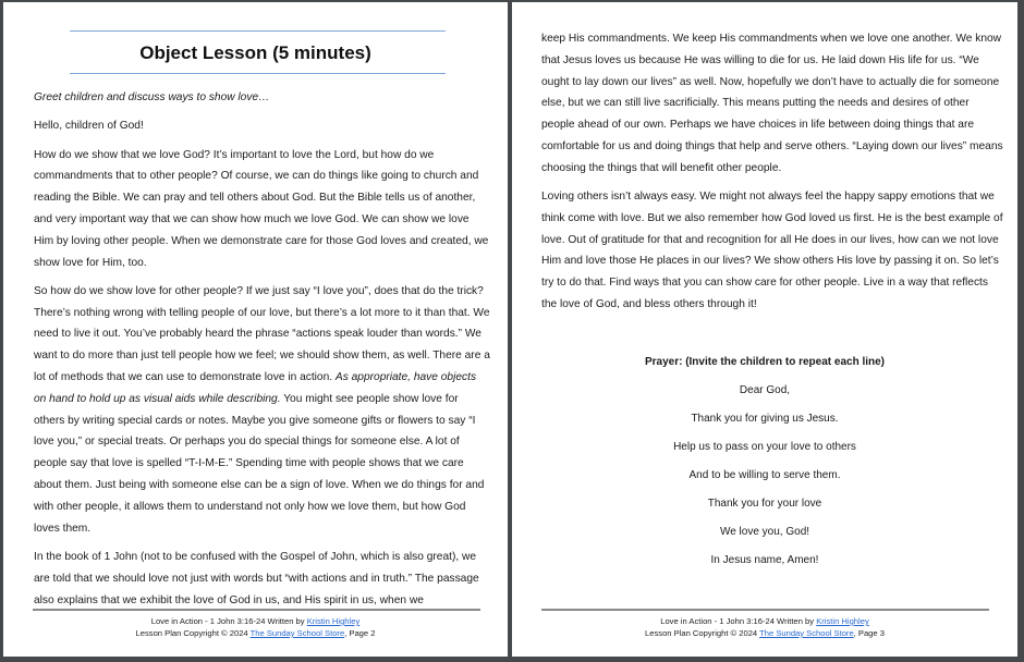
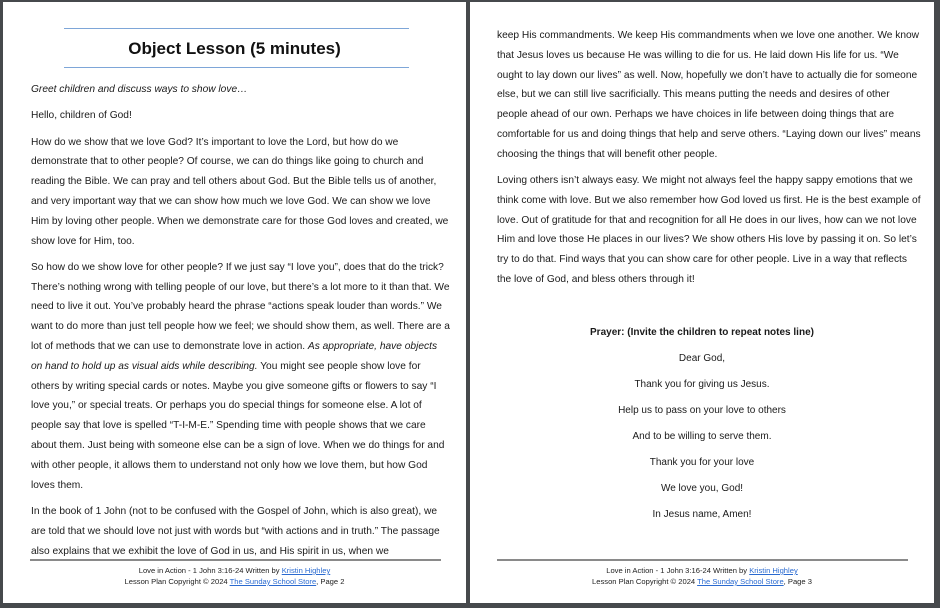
  Object Lesson (5 minutes)
  Greet children and discuss ways to show love…
  Hello, children of God!
- How do we show that we love God? It’s important to love the Lord, but how do we commandments that to other people? Of course, we can do things like going to church and reading the Bible. We can pray and tell others about God. But the Bible tells us of another, and very important way that we can show how much we love God. We can show we love Him by loving other people. When we demonstrate care for those God loves and created, we show love for Him, too.
+ How do we show that we love God? It’s important to love the Lord, but how do we demonstrate that to other people? Of course, we can do things like going to church and reading the Bible. We can pray and tell others about God. But the Bible tells us of another, and very important way that we can show how much we love God. We can show we love Him by loving other people. When we demonstrate care for those God loves and created, we show love for Him, too.
  So how do we show love for other people? If we just say “I love you”, does that do the trick? There’s nothing wrong with telling people of our love, but there’s a lot more to it than that. We need to live it out. You’ve probably heard the phrase “actions speak louder than words.” We want to do more than just tell people how we feel; we should show them, as well. There are a lot of methods that we can use to demonstrate love in action. As appropriate, have objects on hand to hold up as visual aids while describing. You might see people show love for others by writing special cards or notes. Maybe you give someone gifts or flowers to say “I love you,” or special treats. Or perhaps you do special things for someone else. A lot of people say that love is spelled “T-I-M-E.” Spending time with people shows that we care about them. Just being with someone else can be a sign of love. When we do things for and with other people, it allows them to understand not only how we love them, but how God loves them.
  In the book of 1 John (not to be confused with the Gospel of John, which is also great), we are told that we should love not just with words but “with actions and in truth.” The passage also explains that we exhibit the love of God in us, and His spirit in us, when we
  Love in Action - 1 John 3:16-24 Written by Kristin Highley
  Lesson Plan Copyright © 2024 The Sunday School Store, Page 2
  keep His commandments. We keep His commandments when we love one another. We know that Jesus loves us because He was willing to die for us. He laid down His life for us. “We ought to lay down our lives” as well. Now, hopefully we don’t have to actually die for someone else, but we can still live sacrificially. This means putting the needs and desires of other people ahead of our own. Perhaps we have choices in life between doing things that are comfortable for us and doing things that help and serve others. “Laying down our lives” means choosing the things that will benefit other people.
  Loving others isn’t always easy. We might not always feel the happy sappy emotions that we think come with love. But we also remember how God loved us first. He is the best example of love. Out of gratitude for that and recognition for all He does in our lives, how can we not love Him and love those He places in our lives? We show others His love by passing it on. So let’s try to do that. Find ways that you can show care for other people. Live in a way that reflects the love of God, and bless others through it!
- Prayer: (Invite the children to repeat each line)
+ Prayer: (Invite the children to repeat notes line)
  Dear God,
  Thank you for giving us Jesus.
  Help us to pass on your love to others
  And to be willing to serve them.
  Thank you for your love
  We love you, God!
  In Jesus name, Amen!
  Love in Action - 1 John 3:16-24 Written by Kristin Highley
  Lesson Plan Copyright © 2024 The Sunday School Store, Page 3
